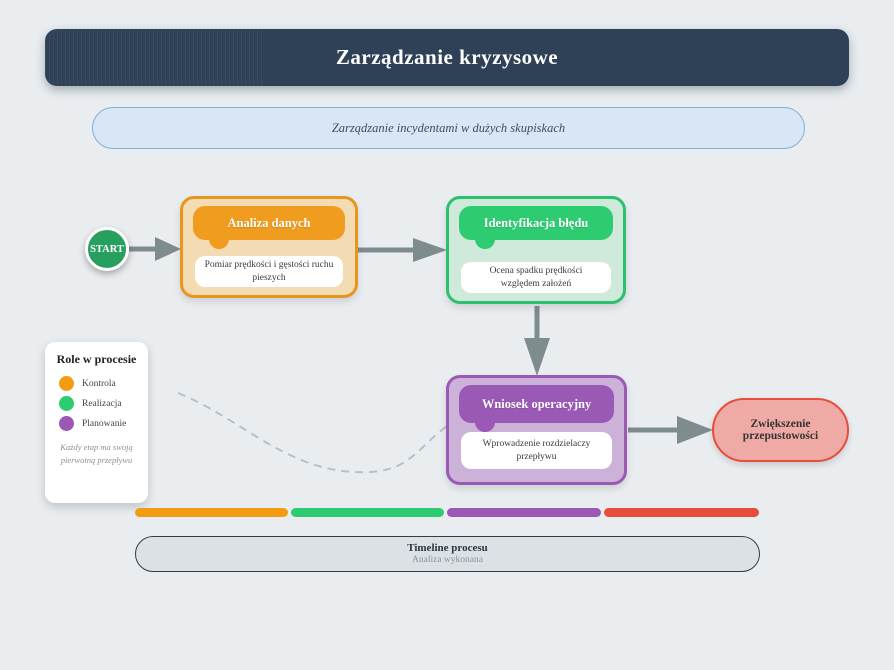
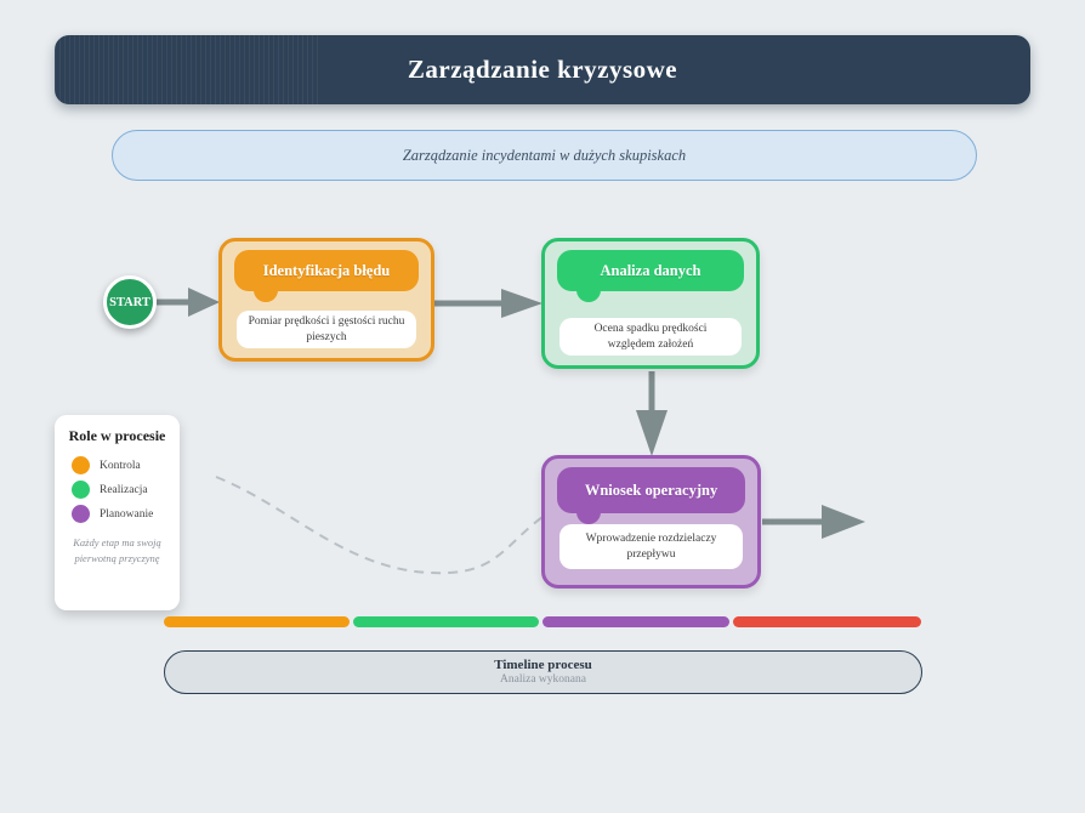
  Zarządzanie kryzysowe
  Zarządzanie incydentami w dużych skupiskach
  START
- Analiza danych
+ Identyfikacja błędu
  Pomiar prędkości i gęstości ruchu pieszych
- Identyfikacja błędu
+ Analiza danych
  Ocena spadku prędkości względem założeń
  Wniosek operacyjny
  Wprowadzenie rozdzielaczy przepływu
- Zwiększenie przepustowości
  Role w procesie
  Kontrola
  Realizacja
  Planowanie
- Każdy etap ma swoją pierwotną przepływu
+ Każdy etap ma swoją pierwotną przyczynę
  Timeline procesu
  Analiza wykonana
